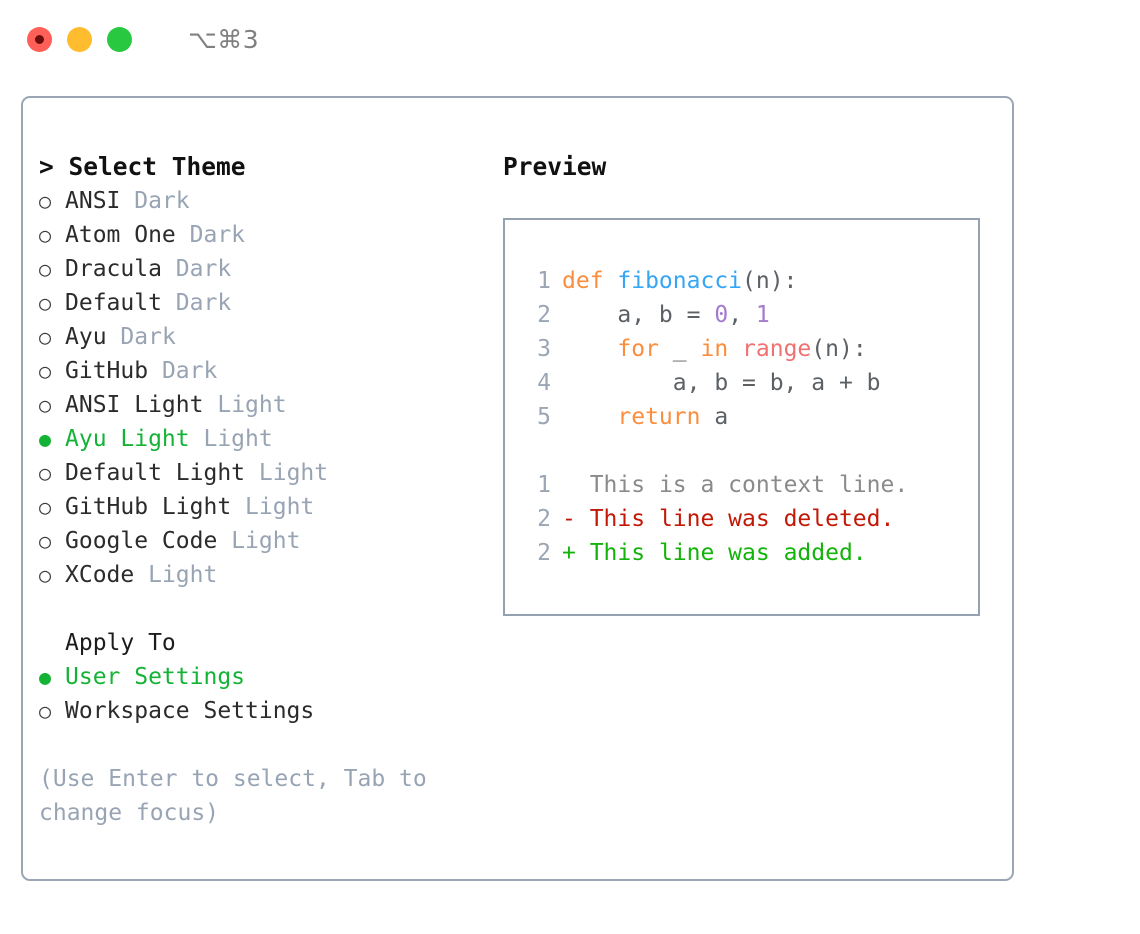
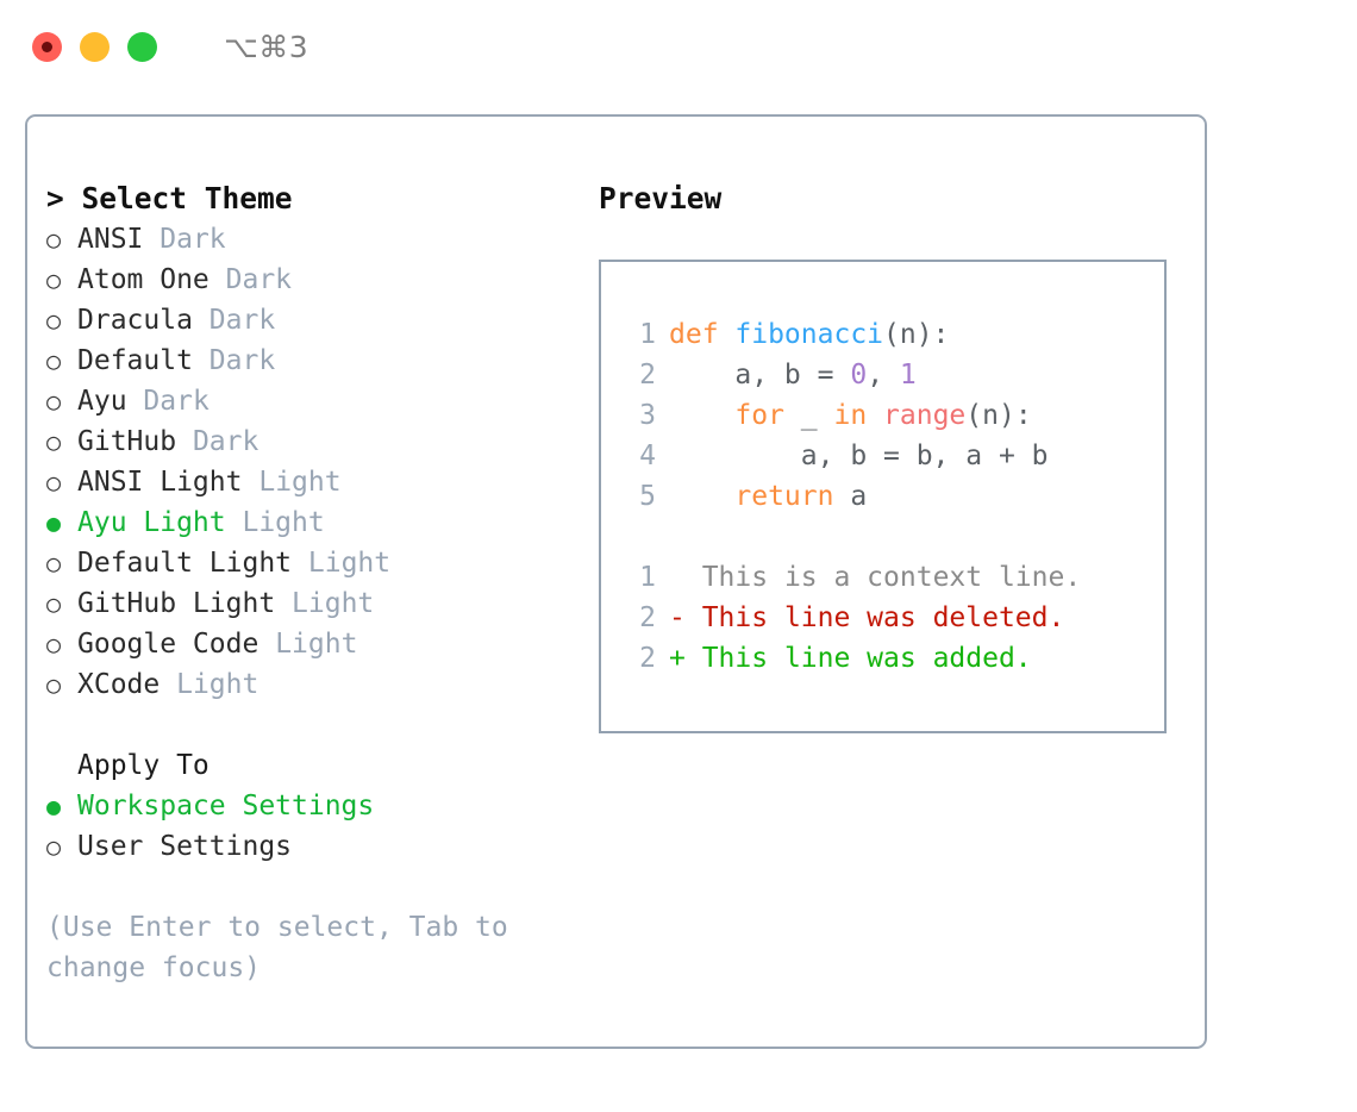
  ⌥⌘3
  > Select Theme
  ○
  ANSI
  Dark
  ○
  Atom One
  Dark
  ○
  Dracula
  Dark
  ○
  Default
  Dark
  ○
  Ayu
  Dark
  ○
  GitHub
  Dark
  ○
  ANSI Light
  Light
  ●
  Ayu Light
  Light
  ○
  Default Light
  Light
  ○
  GitHub Light
  Light
  ○
  Google Code
  Light
  ○
  XCode
  Light
  Apply To
  ●
- User Settings
+ Workspace Settings
  ○
- Workspace Settings
+ User Settings
  (Use Enter to select, Tab to change focus)
  Preview
  1
  def fibonacci(n):
  2
  a, b = 0, 1
  3
  for _ in range(n):
  4
  a, b = b, a + b
  5
  return a
  1
  This is a context line.
  2
  -
  This line was deleted.
  2
  +
  This line was added.
